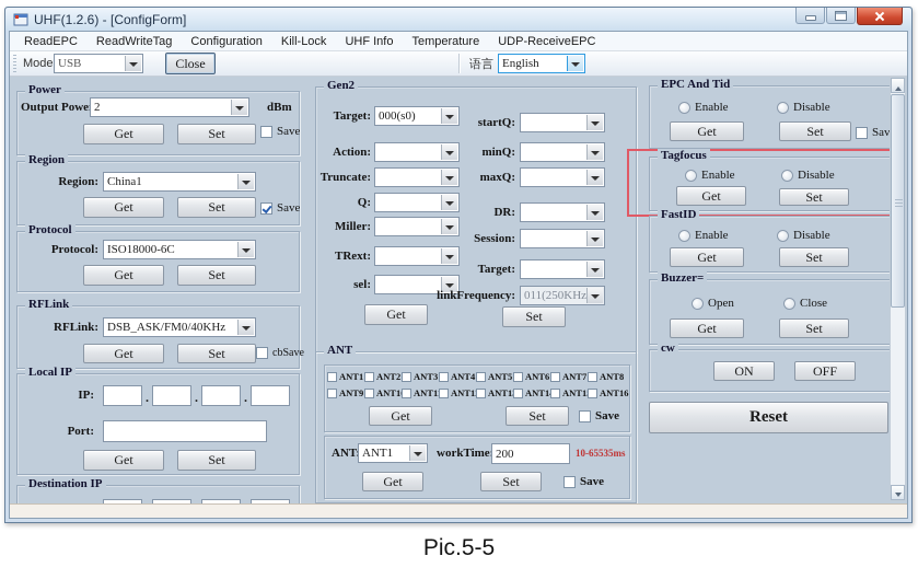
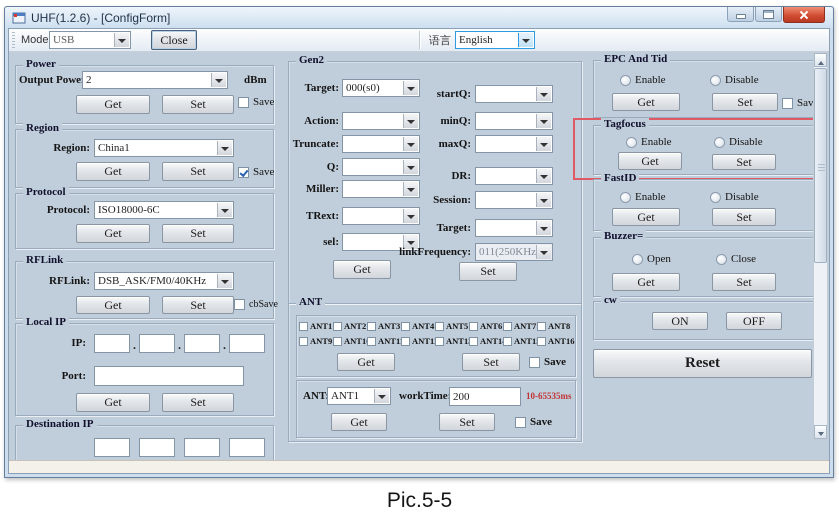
  UHF(1.2.6) - [ConfigForm]
- ReadEPC
- ReadWriteTag
- Configuration
- Kill-Lock
- UHF Info
- Temperature
- UDP-ReceiveEPC
  Mode
  USB
  Close
  语言
  English
  Power
  Output Powe
  2
  dBm
  Get
  Set
  Save
  Region
  Region:
  China1
  Get
  Set
  Save
  Protocol
  Protocol:
  ISO18000-6C
  Get
  Set
  RFLink
  RFLink:
  DSB_ASK/FM0/40KHz
  Get
  Set
  cbSave
  Local IP
  IP:
  .
  .
  .
  Port:
  Get
  Set
  Destination IP
  Gen2
  Target:
  000(s0)
  Action:
  Truncate:
  Q:
  Miller:
  TRext:
  sel:
  startQ:
  minQ:
  maxQ:
  DR:
  Session:
  Target:
  linkFrequency:
  011(250KHz
  Get
  Set
  ANT
  ANT1
  ANT2
  ANT3
  ANT4
  ANT5
  ANT6
  ANT7
  ANT8
  ANT9
  ANT1
  ANT1
  ANT1
  ANT1
  ANT1
  ANT1
  ANT16
  Get
  Set
  Save
  ANT
  ANT1
  workTime
  200
  10-65535ms
  Get
  Set
  Save
  EPC And Tid
  Enable
  Disable
  Get
  Set
  Sav
  Tagfocus
  Enable
  Disable
  Get
  Set
  FastID
  Enable
  Disable
  Get
  Set
  Buzzer=
  Open
  Close
  Get
  Set
  cw
  ON
  OFF
  Reset
  Pic.5-5
